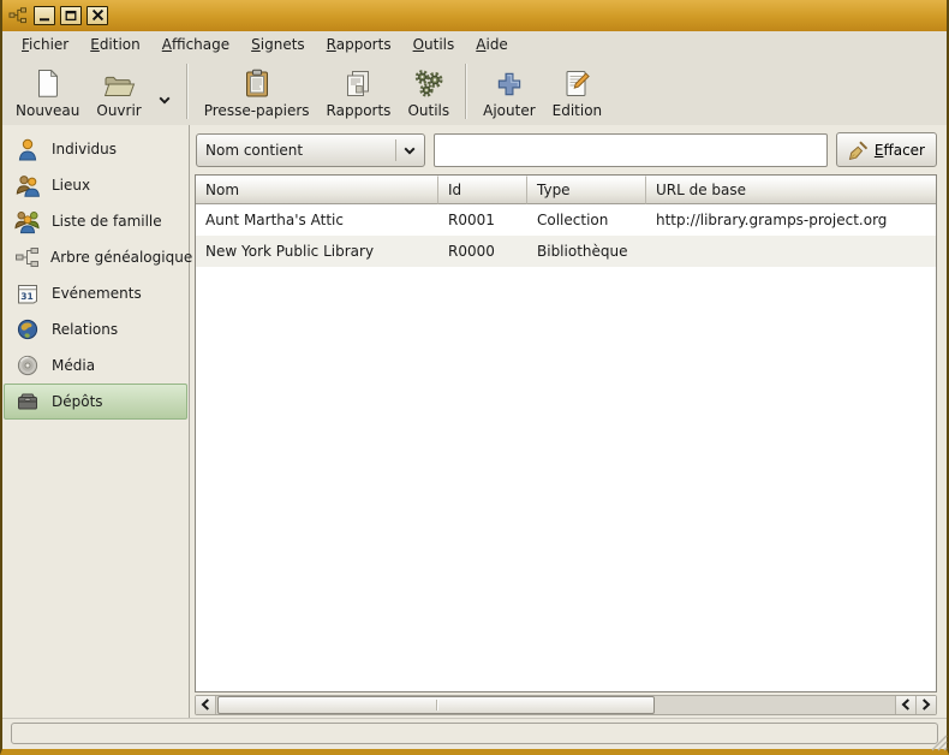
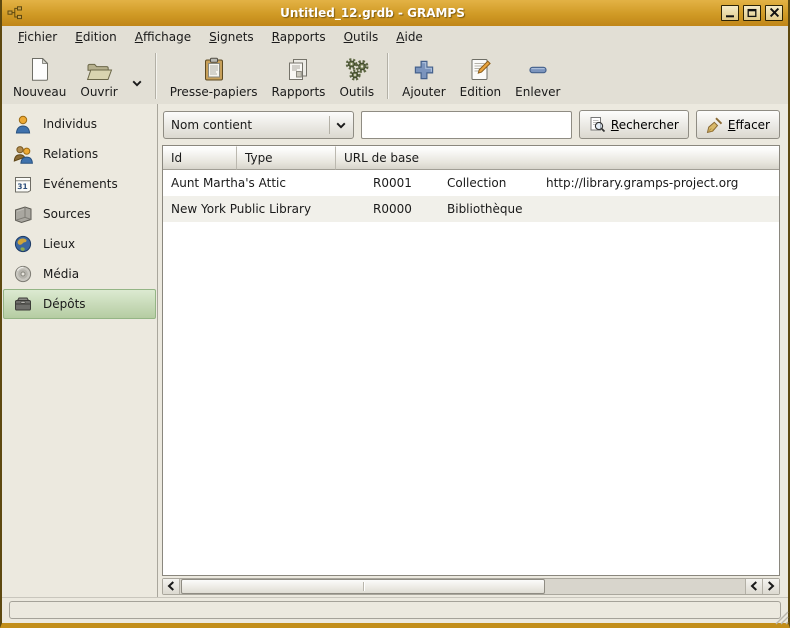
+ Untitled_12.grdb - GRAMPS
  Fichier
  Edition
  Affichage
  Signets
  Rapports
  Outils
  Aide
  Nouveau
  Ouvrir
  Presse-papiers
  Rapports
  Outils
  Ajouter
  Edition
+ Enlever
  Individus
- Lieux
+ Relations
- Liste de famille
- Arbre généalogique
  31
  Evénements
+ Sources
- Relations
+ Lieux
  Média
  Dépôts
  Nom contient
+ Rechercher
  Effacer
- Nom
  Id
  Type
  URL de base
  Aunt Martha's Attic
  R0001
  Collection
  http://library.gramps-project.org
  New York Public Library
  R0000
  Bibliothèque
